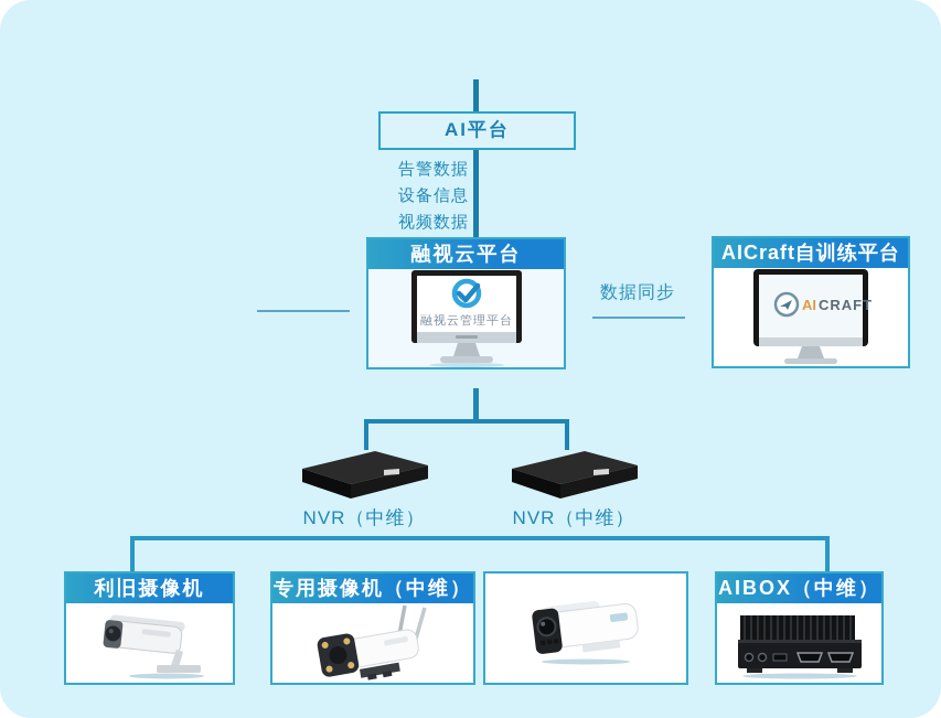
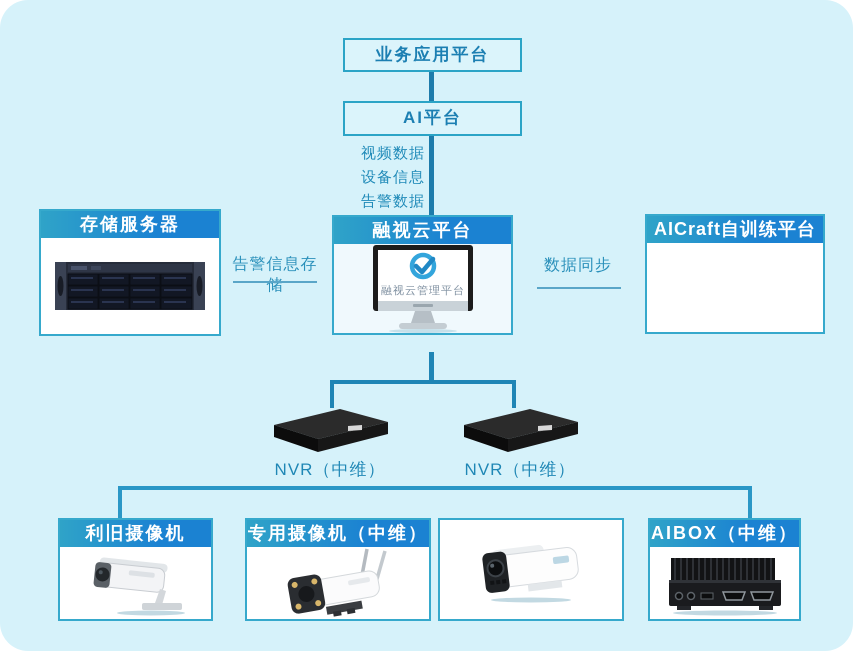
+ 业务应用平台
  AI平台
- 告警数据
+ 视频数据
  设备信息
- 视频数据
+ 告警数据
+ 存储服务器
+ 告警信息存储
  融视云平台
  融视云管理平台
  数据同步
  AICraft自训练平台
- AI
- CRAFT
  NVR（中维）
  NVR（中维）
  利旧摄像机
  专用摄像机（中维）
  AIBOX（中维）
